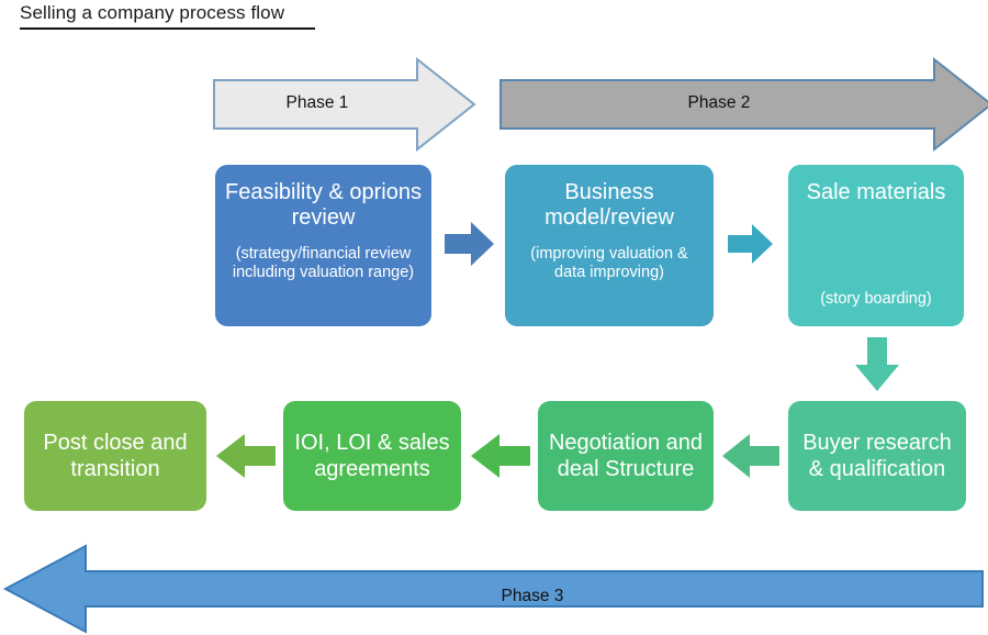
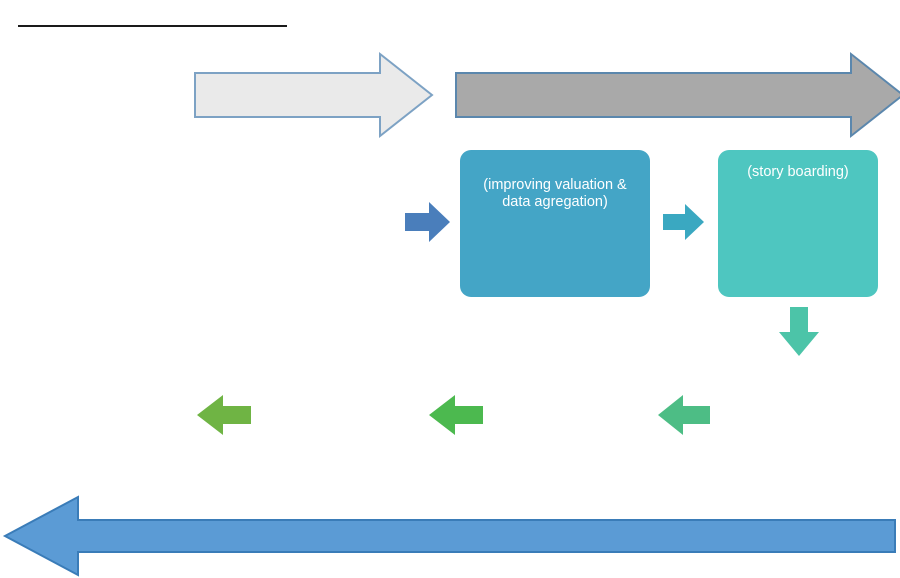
- Selling a company process flow
- Phase 1
- Phase 2
- Feasibility & oprions review
- (strategy/financial review including valuation range)
- Business model/review
- (improving valuation & data improving)
+ (improving valuation & data agregation)
- Sale materials
  (story boarding)
- Buyer research & qualification
- Negotiation and deal Structure
- IOI, LOI & sales agreements
- Post close and transition
- Phase 3
